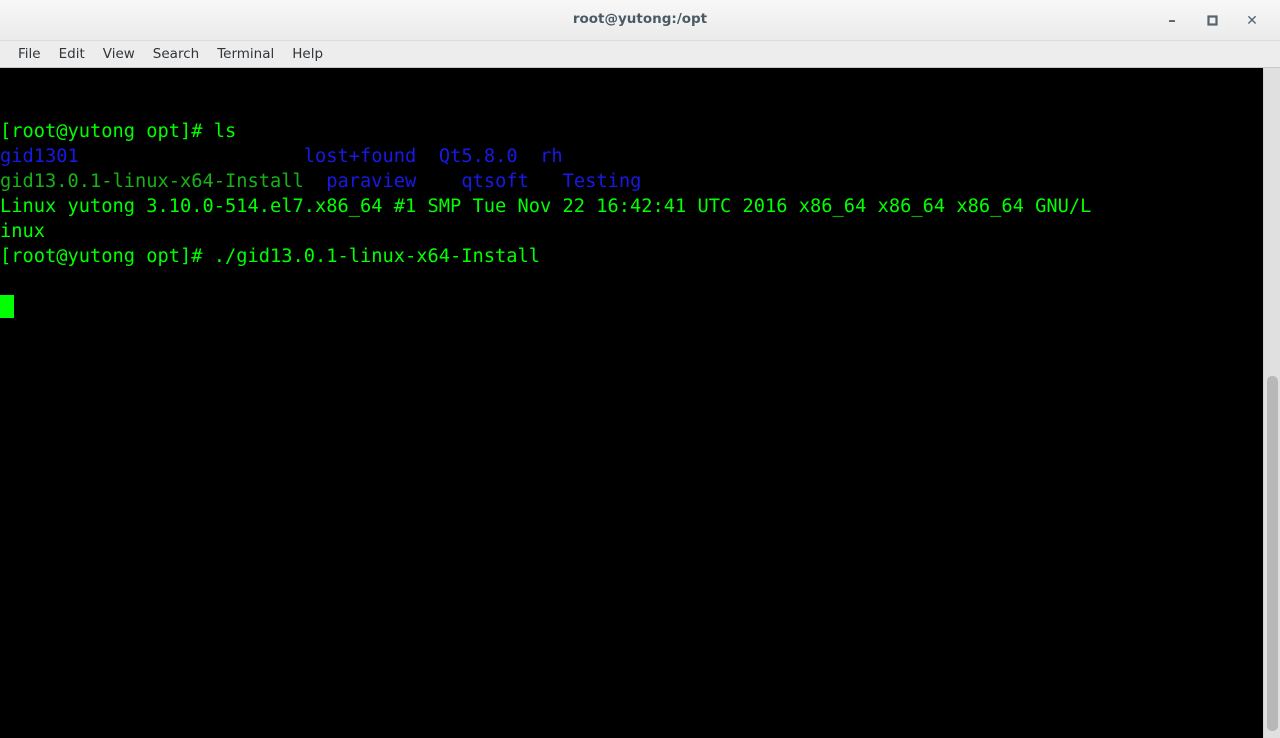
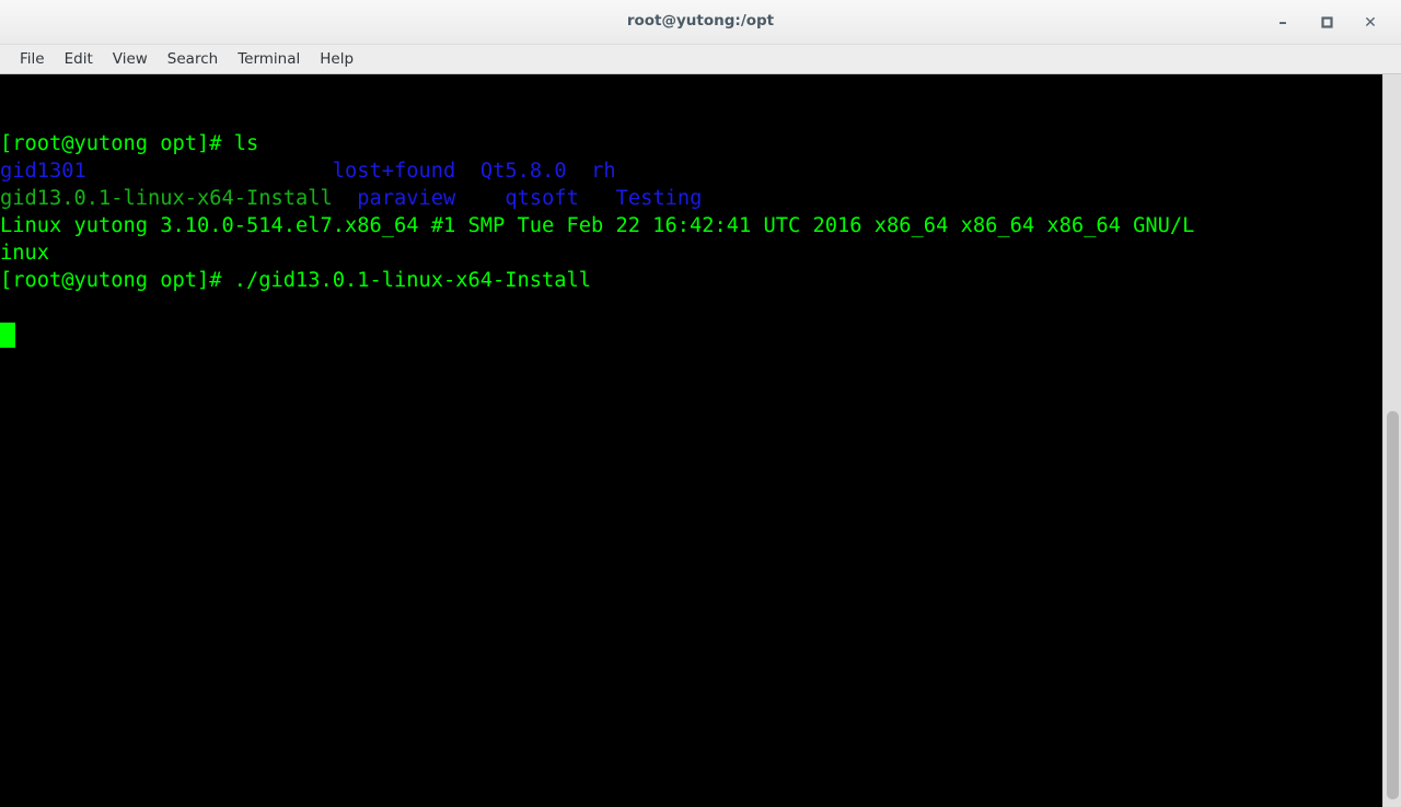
  root@yutong:/opt
  –
  ✕
  File
  Edit
  View
  Search
  Terminal
  Help
  [root@yutong opt]# ls
  gid1301 lost+found Qt5.8.0 rh
  gid13.0.1-linux-x64-Install paraview qtsoft Testing
- Linux yutong 3.10.0-514.el7.x86_64 #1 SMP Tue Nov 22 16:42:41 UTC 2016 x86_64 x86_64 x86_64 GNU/L
+ Linux yutong 3.10.0-514.el7.x86_64 #1 SMP Tue Feb 22 16:42:41 UTC 2016 x86_64 x86_64 x86_64 GNU/L
  inux
  [root@yutong opt]# ./gid13.0.1-linux-x64-Install
